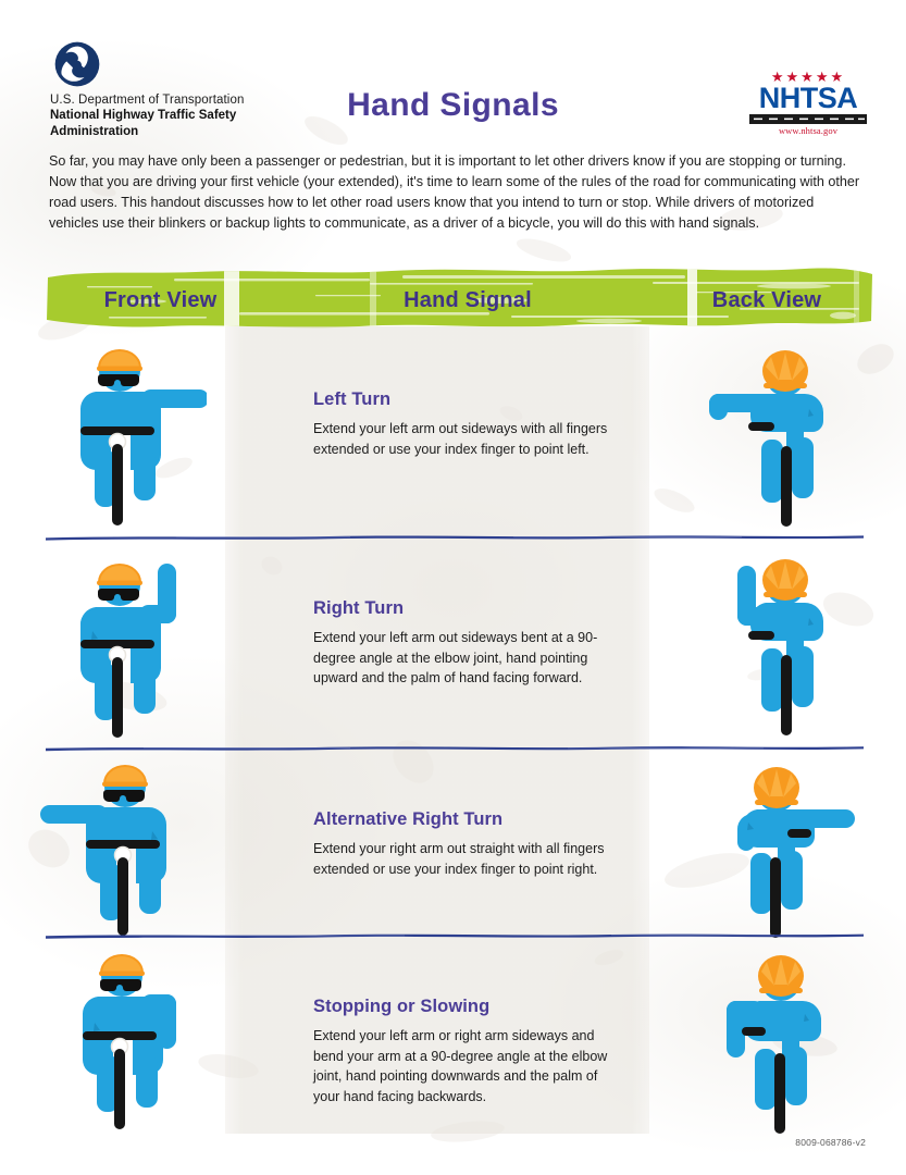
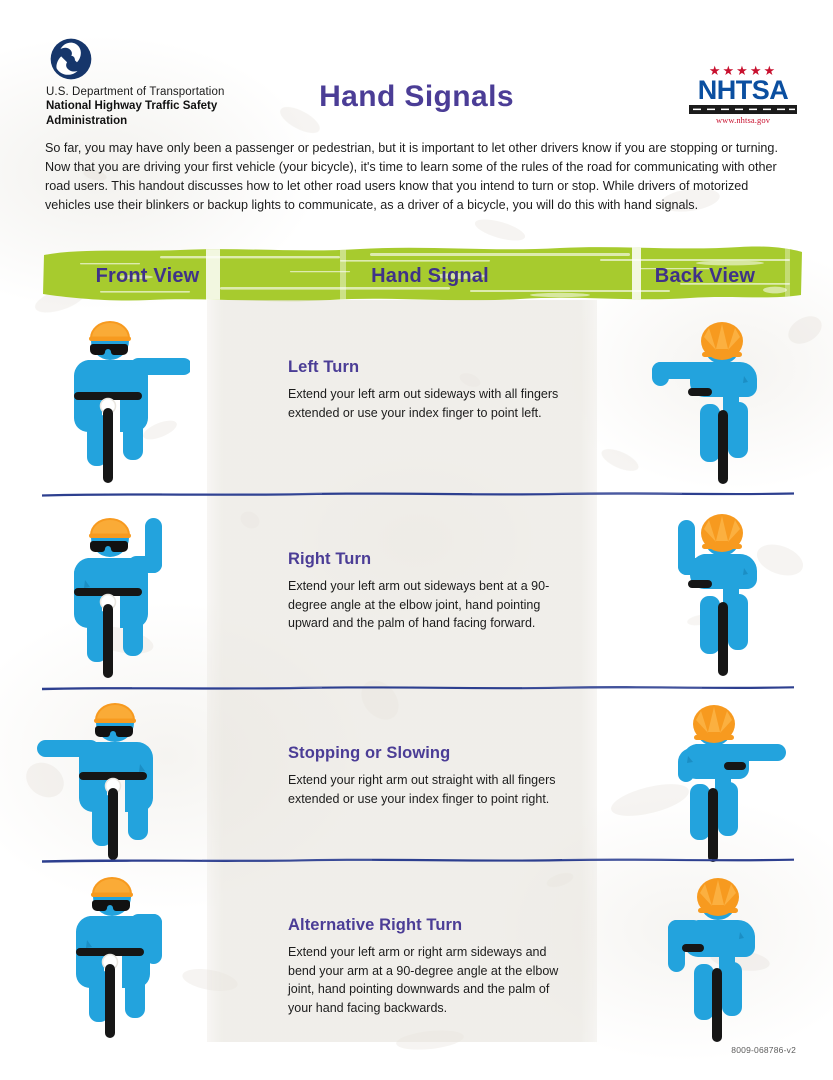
  U.S. Department of Transportation
  National Highway Traffic Safety
  Administration
  Hand Signals
  ★★★★★
  NHTSA
  www.nhtsa.gov
- So far, you may have only been a passenger or pedestrian, but it is important to let other drivers know if you are stopping or turning. Now that you are driving your first vehicle (your extended), it's time to learn some of the rules of the road for communicating with other road users. This handout discusses how to let other road users know that you intend to turn or stop. While drivers of motorized vehicles use their blinkers or backup lights to communicate, as a driver of a bicycle, you will do this with hand signals.
+ So far, you may have only been a passenger or pedestrian, but it is important to let other drivers know if you are stopping or turning. Now that you are driving your first vehicle (your bicycle), it's time to learn some of the rules of the road for communicating with other road users. This handout discusses how to let other road users know that you intend to turn or stop. While drivers of motorized vehicles use their blinkers or backup lights to communicate, as a driver of a bicycle, you will do this with hand signals.
  Front View
  Hand Signal
  Back View
  Left Turn
  Extend your left arm out sideways with all fingers extended or use your index finger to point left.
  Right Turn
  Extend your left arm out sideways bent at a 90-degree angle at the elbow joint, hand pointing upward and the palm of hand facing forward.
- Alternative Right Turn
+ Stopping or Slowing
  Extend your right arm out straight with all fingers extended or use your index finger to point right.
- Stopping or Slowing
+ Alternative Right Turn
  Extend your left arm or right arm sideways and bend your arm at a 90-degree angle at the elbow joint, hand pointing downwards and the palm of your hand facing backwards.
  8009-068786-v2
